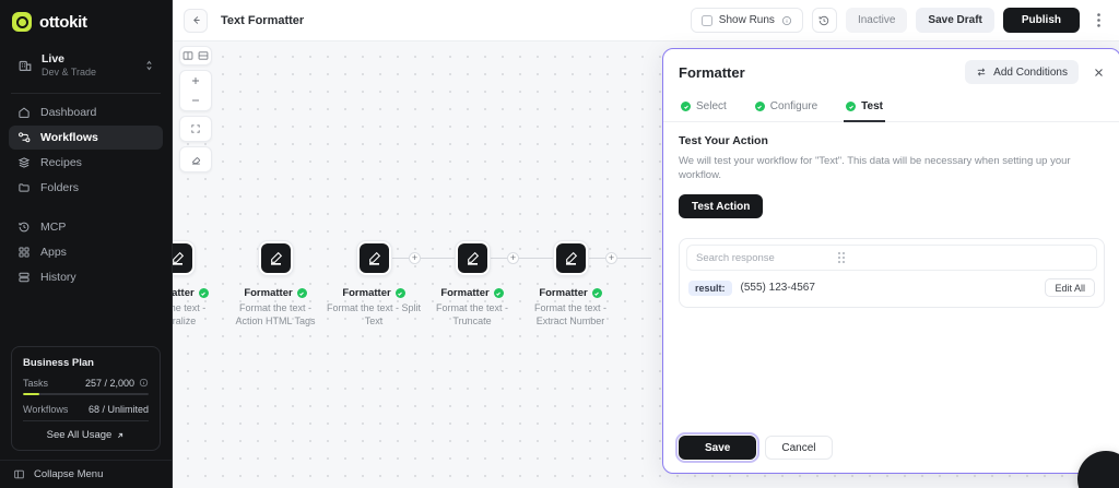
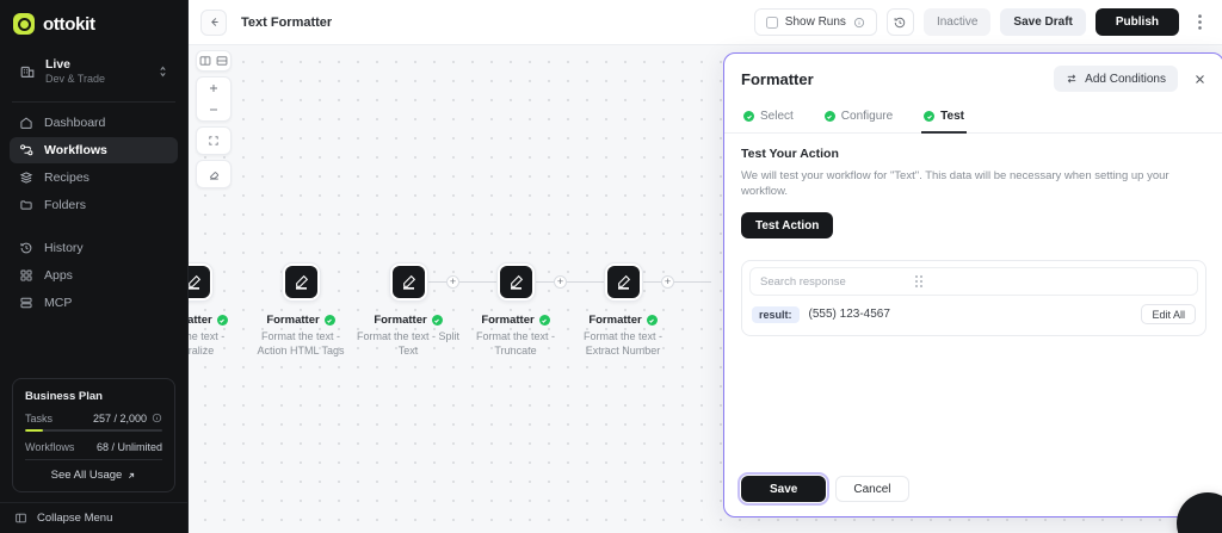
  ottokit
  Live
  Dev & Trade
  Dashboard
  Workflows
  Recipes
  Folders
- MCP
+ History
  Apps
- History
+ MCP
  Business Plan
  Tasks
  257 / 2,000
  Workflows
  68 / Unlimited
  See All Usage
  Collapse Menu
  Text Formatter
  Show Runs
  Inactive
  Save Draft
  Publish
  +
  +
  +
  Formatter
  Format the text - Action HTML Tags
  Formatter
  Format the text - Split Text
  Formatter
  Format the text - Truncate
  Formatter
  Format the text - Extract Number
  Formatter
  Add Conditions
  Select
  Configure
  Test
  Test Your Action
  We will test your workflow for "Text". This data will be necessary when setting up your workflow.
  Test Action
  Search response
  result:
  (555) 123-4567
  Edit All
  Save
  Cancel
